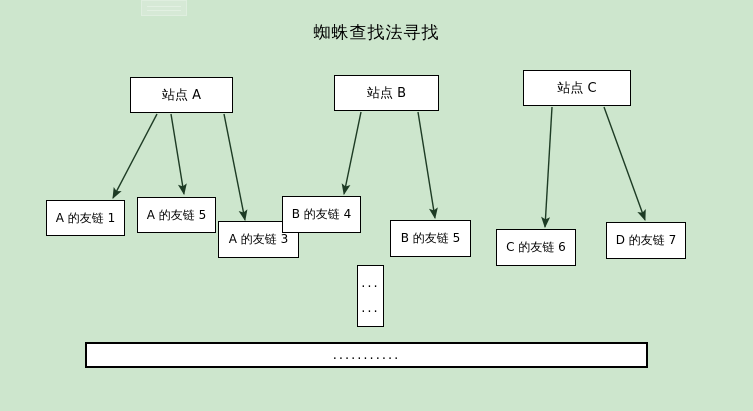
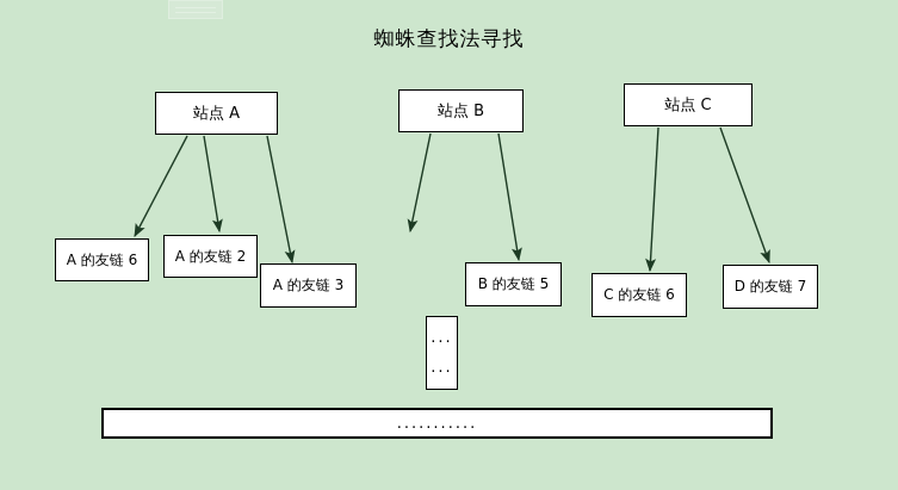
  蜘蛛查找法寻找
  站点 A
  站点 B
  站点 C
- A 的友链 1
+ A 的友链 6
- A 的友链 5
+ A 的友链 2
  A 的友链 3
- B 的友链 4
  B 的友链 5
  C 的友链 6
  D 的友链 7
  ...
  ...
  ...........
